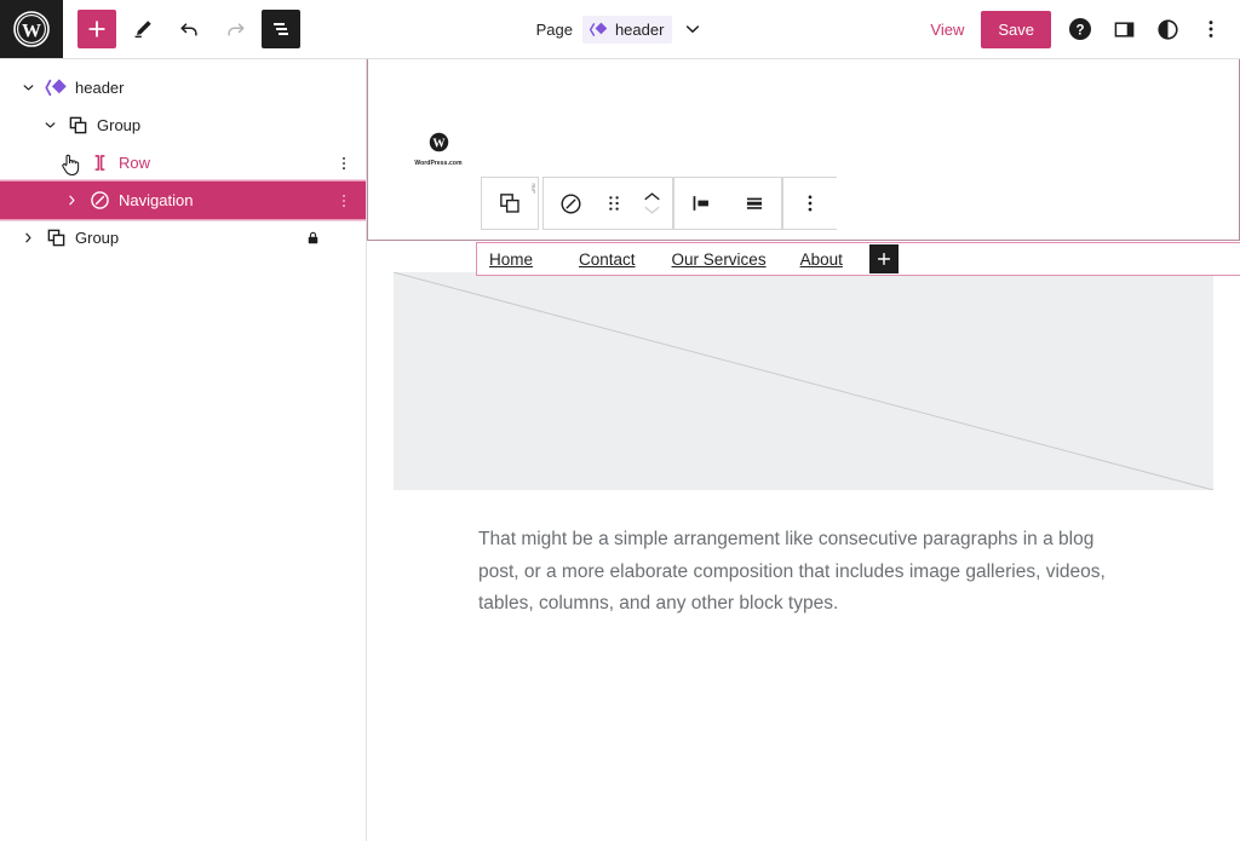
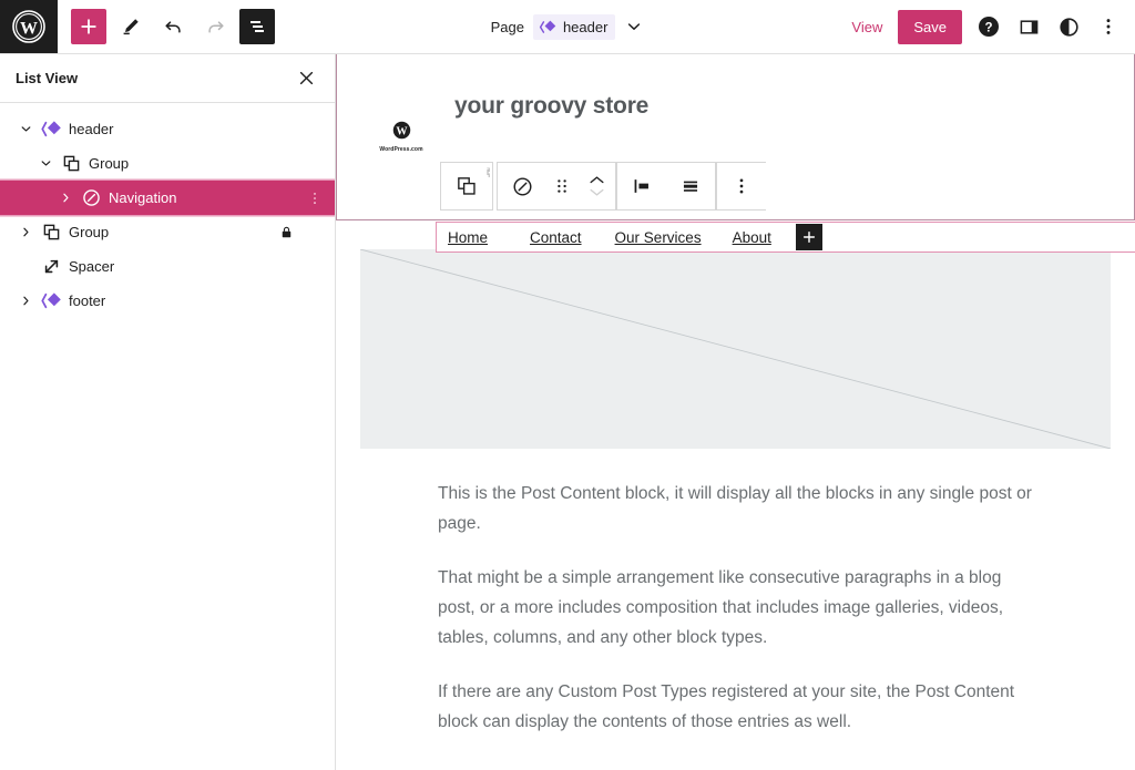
  W
  Page
  header
  View
  Save
  ?
+ List View
  header
  Group
- Row
  Navigation
  Group
+ Spacer
+ footer
  W
+ your groovy store
  i¦
  Home
  Contact
  Our Services
  About
+ This is the Post Content block, it will display all the blocks in any single post or page.
- That might be a simple arrangement like consecutive paragraphs in a blog post, or a more elaborate composition that includes image galleries, videos, tables, columns, and any other block types.
+ That might be a simple arrangement like consecutive paragraphs in a blog post, or a more includes composition that includes image galleries, videos, tables, columns, and any other block types.
+ If there are any Custom Post Types registered at your site, the Post Content block can display the contents of those entries as well.
